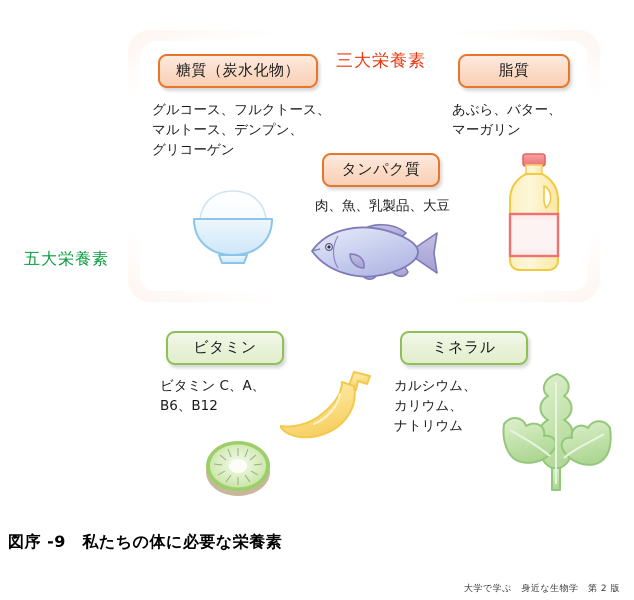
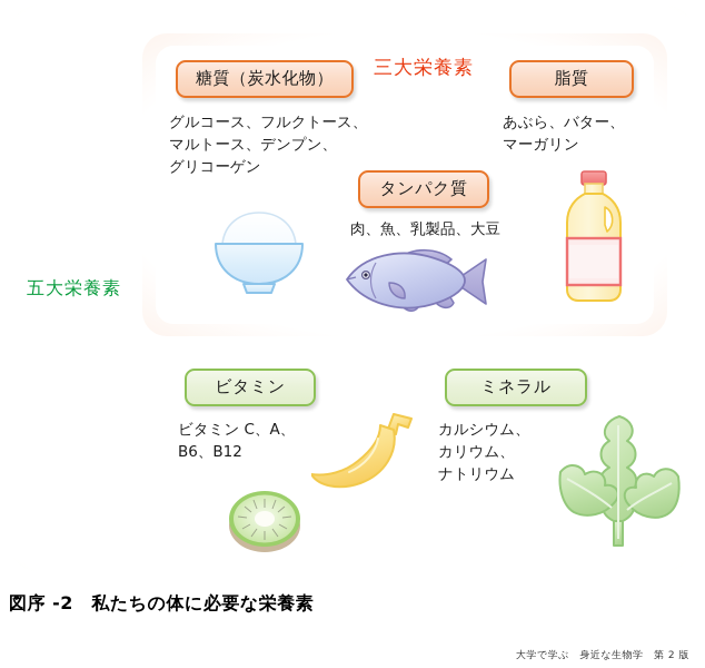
  三大栄養素
  五大栄養素
  糖質（炭水化物）
  脂質
  タンパク質
  ビタミン
  ミネラル
  グルコース、フルクトース、
  マルトース、デンプン、
  グリコーゲン
  あぶら、バター、
  マーガリン
  肉、魚、乳製品、大豆
  ビタミン C、A、
  B6、B12
  カルシウム、
  カリウム、
  ナトリウム
- 図序 -9 私たちの体に必要な栄養素
+ 図序 -2 私たちの体に必要な栄養素
  大学で学ぶ 身近な生物学 第 2 版
